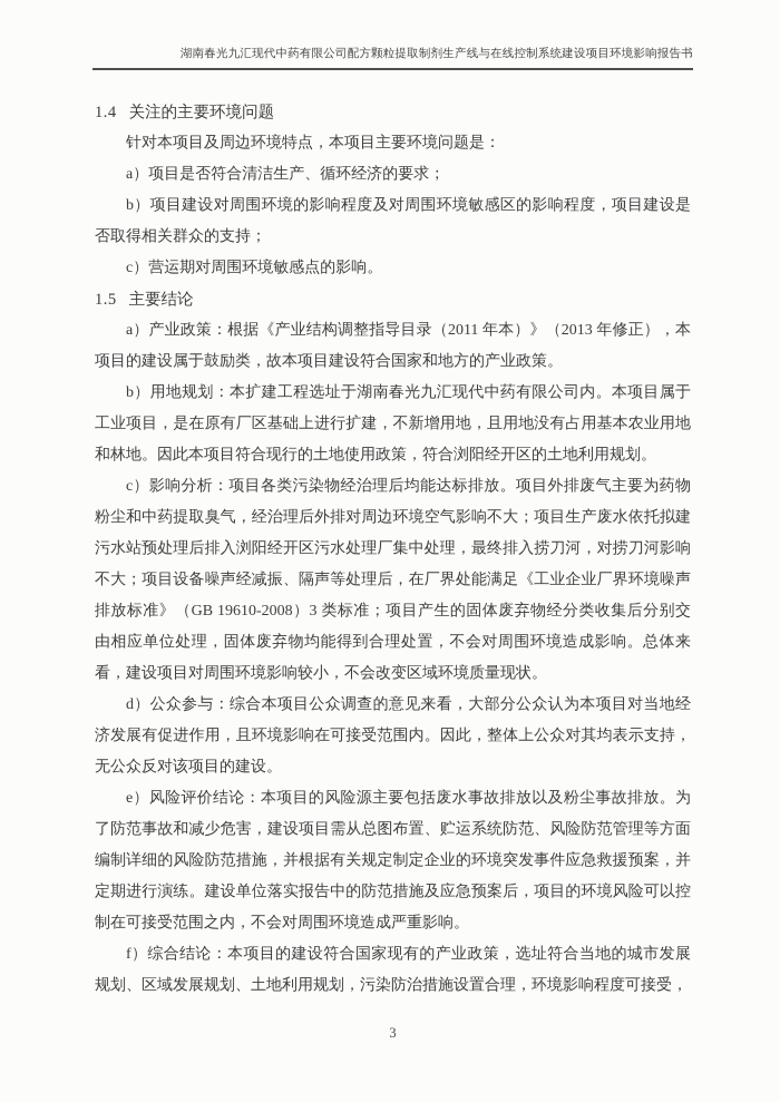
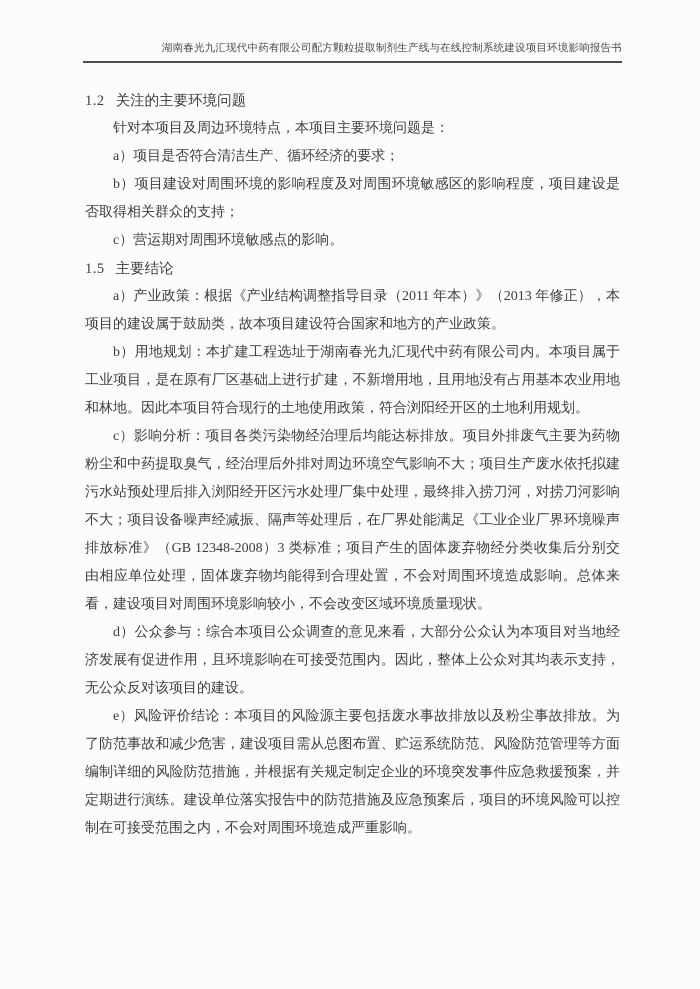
  湖南春光九汇现代中药有限公司配方颗粒提取制剂生产线与在线控制系统建设项目环境影响报告书
- 1.4 关注的主要环境问题
+ 1.2 关注的主要环境问题
  针对本项目及周边环境特点，本项目主要环境问题是：
  a）项目是否符合清洁生产、循环经济的要求；
  b）项目建设对周围环境的影响程度及对周围环境敏感区的影响程度，项目建设是否取得相关群众的支持；
  c）营运期对周围环境敏感点的影响。
  1.5 主要结论
  a）产业政策：根据《产业结构调整指导目录（2011 年本）》（2013 年修正），本项目的建设属于鼓励类，故本项目建设符合国家和地方的产业政策。
  b）用地规划：本扩建工程选址于湖南春光九汇现代中药有限公司内。本项目属于工业项目，是在原有厂区基础上进行扩建，不新增用地，且用地没有占用基本农业用地和林地。因此本项目符合现行的土地使用政策，符合浏阳经开区的土地利用规划。
- c）影响分析：项目各类污染物经治理后均能达标排放。项目外排废气主要为药物粉尘和中药提取臭气，经治理后外排对周边环境空气影响不大；项目生产废水依托拟建污水站预处理后排入浏阳经开区污水处理厂集中处理，最终排入捞刀河，对捞刀河影响不大；项目设备噪声经减振、隔声等处理后，在厂界处能满足《工业企业厂界环境噪声排放标准》（GB 19610-2008）3 类标准；项目产生的固体废弃物经分类收集后分别交由相应单位处理，固体废弃物均能得到合理处置，不会对周围环境造成影响。总体来看，建设项目对周围环境影响较小，不会改变区域环境质量现状。
+ c）影响分析：项目各类污染物经治理后均能达标排放。项目外排废气主要为药物粉尘和中药提取臭气，经治理后外排对周边环境空气影响不大；项目生产废水依托拟建污水站预处理后排入浏阳经开区污水处理厂集中处理，最终排入捞刀河，对捞刀河影响不大；项目设备噪声经减振、隔声等处理后，在厂界处能满足《工业企业厂界环境噪声排放标准》（GB 12348-2008）3 类标准；项目产生的固体废弃物经分类收集后分别交由相应单位处理，固体废弃物均能得到合理处置，不会对周围环境造成影响。总体来看，建设项目对周围环境影响较小，不会改变区域环境质量现状。
  d）公众参与：综合本项目公众调查的意见来看，大部分公众认为本项目对当地经济发展有促进作用，且环境影响在可接受范围内。因此，整体上公众对其均表示支持，无公众反对该项目的建设。
  e）风险评价结论：本项目的风险源主要包括废水事故排放以及粉尘事故排放。为了防范事故和减少危害，建设项目需从总图布置、贮运系统防范、风险防范管理等方面编制详细的风险防范措施，并根据有关规定制定企业的环境突发事件应急救援预案，并定期进行演练。建设单位落实报告中的防范措施及应急预案后，项目的环境风险可以控制在可接受范围之内，不会对周围环境造成严重影响。
- f）综合结论：本项目的建设符合国家现有的产业政策，选址符合当地的城市发展规划、区域发展规划、土地利用规划，污染防治措施设置合理，环境影响程度可接受，
- 3
